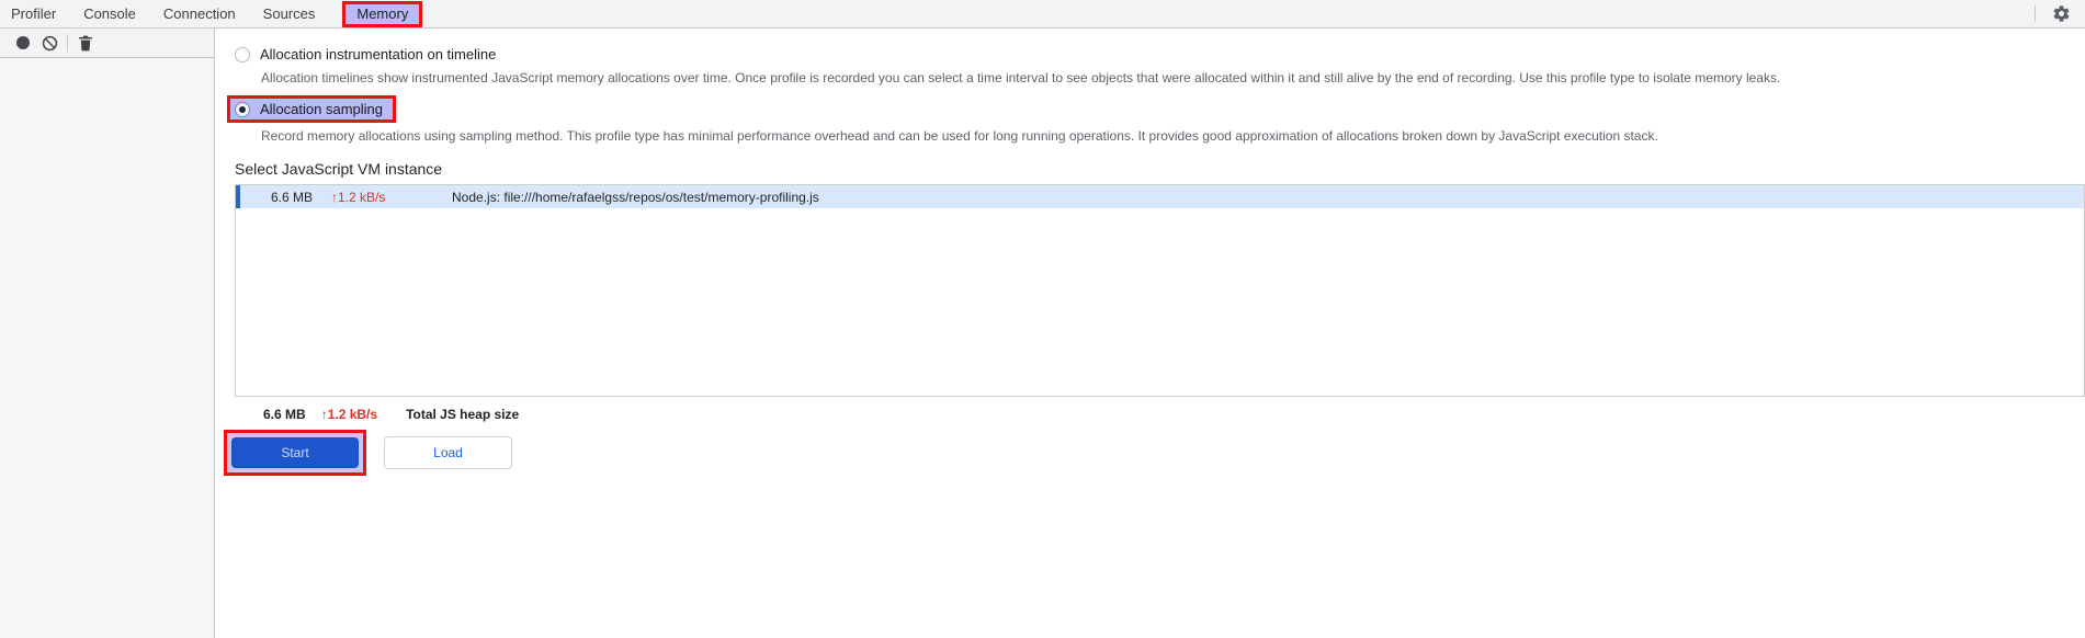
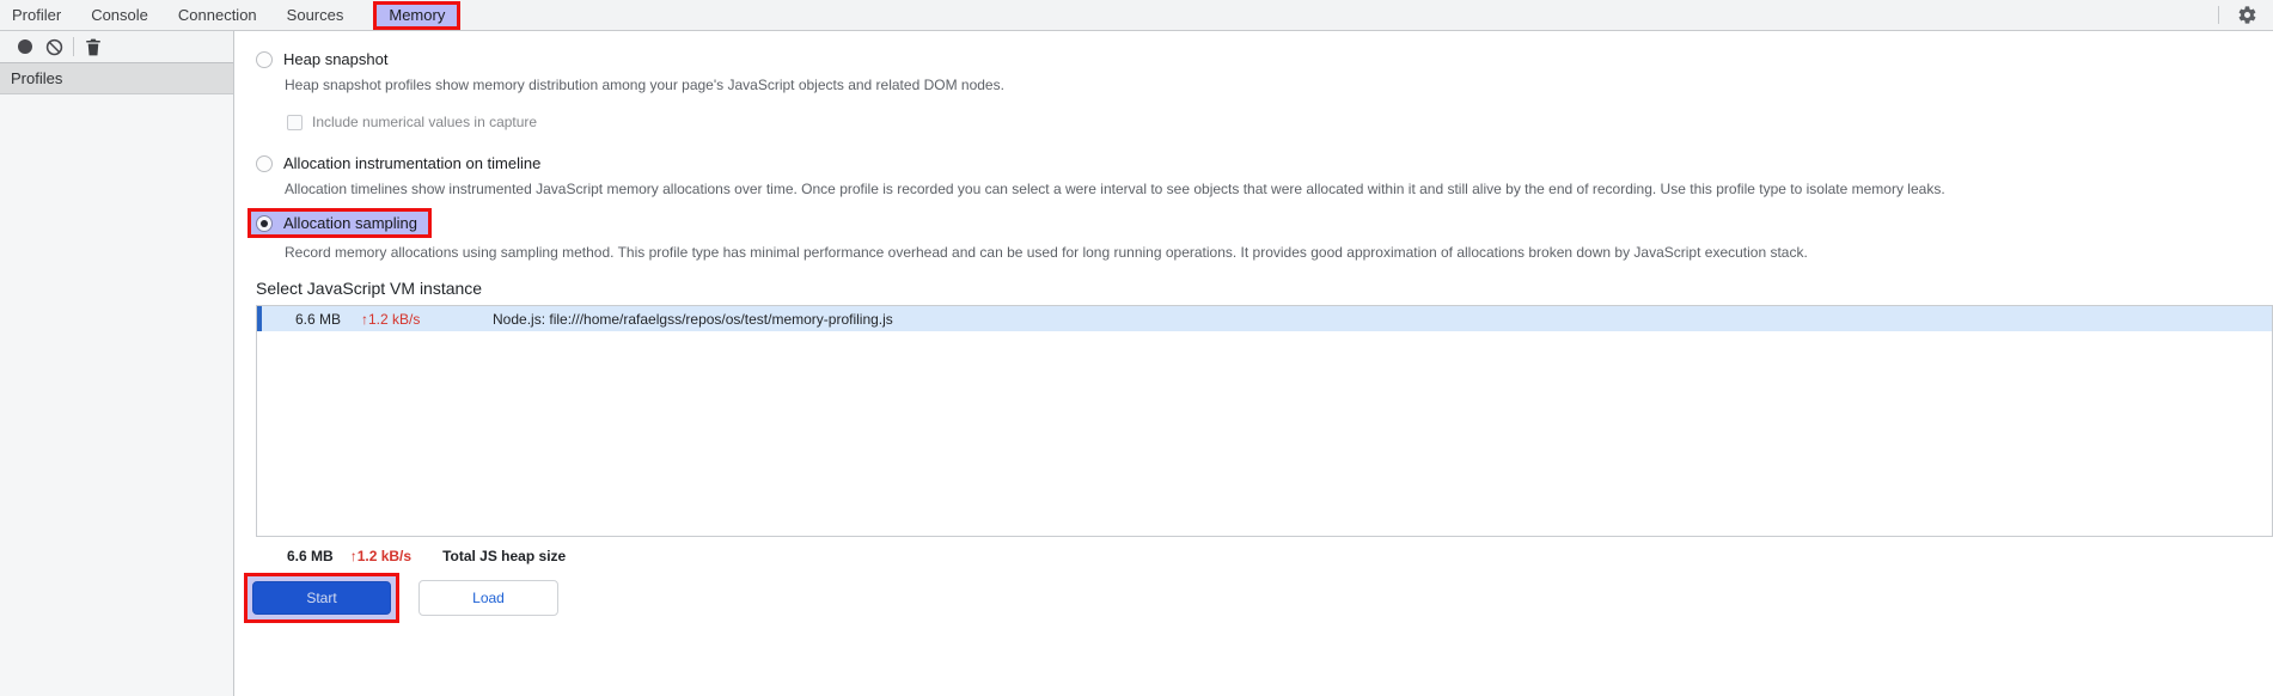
  Profiler
  Console
  Connection
  Sources
  Memory
+ Profiles
+ Heap snapshot
+ Heap snapshot profiles show memory distribution among your page's JavaScript objects and related DOM nodes.
+ Include numerical values in capture
  Allocation instrumentation on timeline
- Allocation timelines show instrumented JavaScript memory allocations over time. Once profile is recorded you can select a time interval to see objects that were allocated within it and still alive by the end of recording. Use this profile type to isolate memory leaks.
+ Allocation timelines show instrumented JavaScript memory allocations over time. Once profile is recorded you can select a were interval to see objects that were allocated within it and still alive by the end of recording. Use this profile type to isolate memory leaks.
  Allocation sampling
  Record memory allocations using sampling method. This profile type has minimal performance overhead and can be used for long running operations. It provides good approximation of allocations broken down by JavaScript execution stack.
  Select JavaScript VM instance
  6.6 MB
  ↑1.2 kB/s
  Node.js: file:///home/rafaelgss/repos/os/test/memory-profiling.js
  6.6 MB
  ↑1.2 kB/s
  Total JS heap size
  Start
  Load
